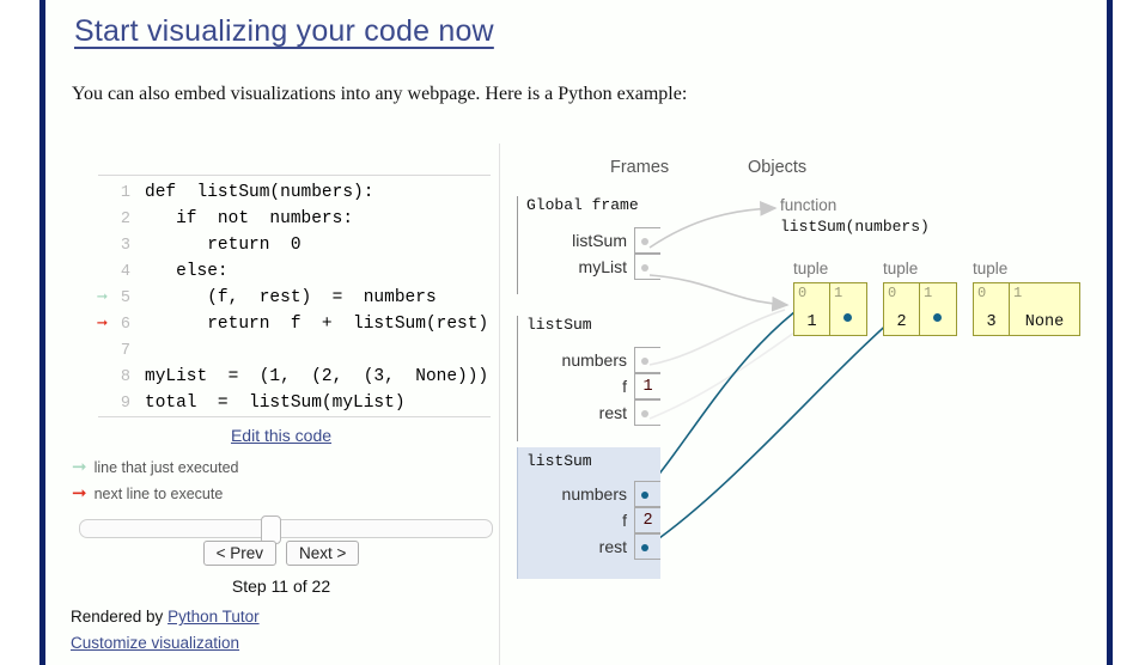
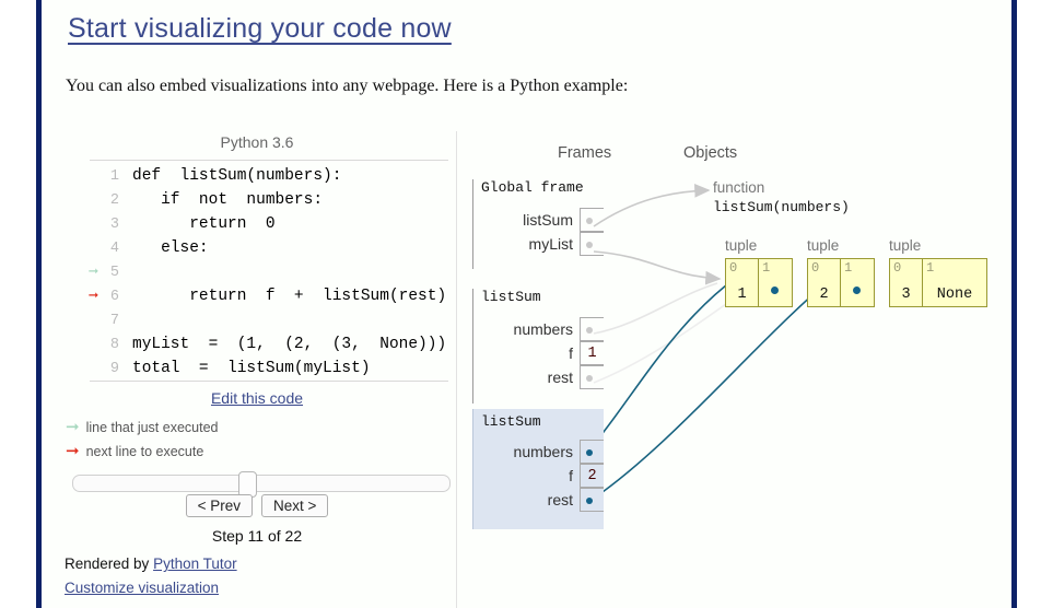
  Start visualizing your code now
  You can also embed visualizations into any webpage. Here is a Python example:
+ Python 3.6
  1
  def listSum(numbers):
  2
  if not numbers:
  3
  return 0
  4
  else:
  ➞
  5
- (f, rest) = numbers
  ➞
  6
  return f + listSum(rest)
  7
  8
  myList = (1, (2, (3, None)))
  9
  total = listSum(myList)
  Edit this code
  ➞
  line that just executed
  ➞
  next line to execute
  < Prev
  Next >
  Step 11 of 22
  Rendered by Python Tutor
  Customize visualization
  Frames
  Objects
  Global frame
  listSum
  myList
  listSum
  numbers
  f
  1
  rest
  listSum
  numbers
  f
  2
  rest
  function
  listSum(numbers)
  tuple
  0
  1
  1
  tuple
  0
  2
  1
  tuple
  0
  3
  1
  None
